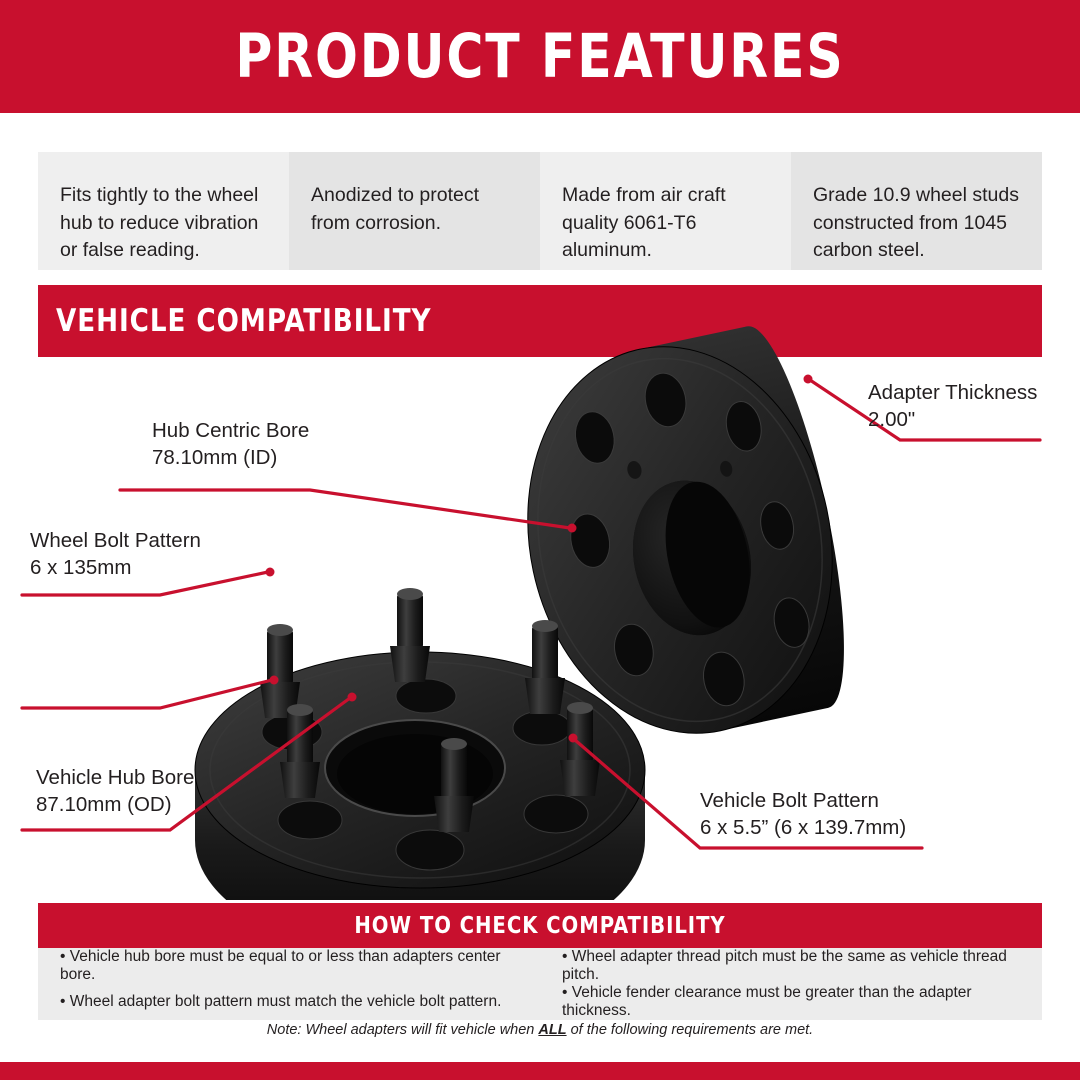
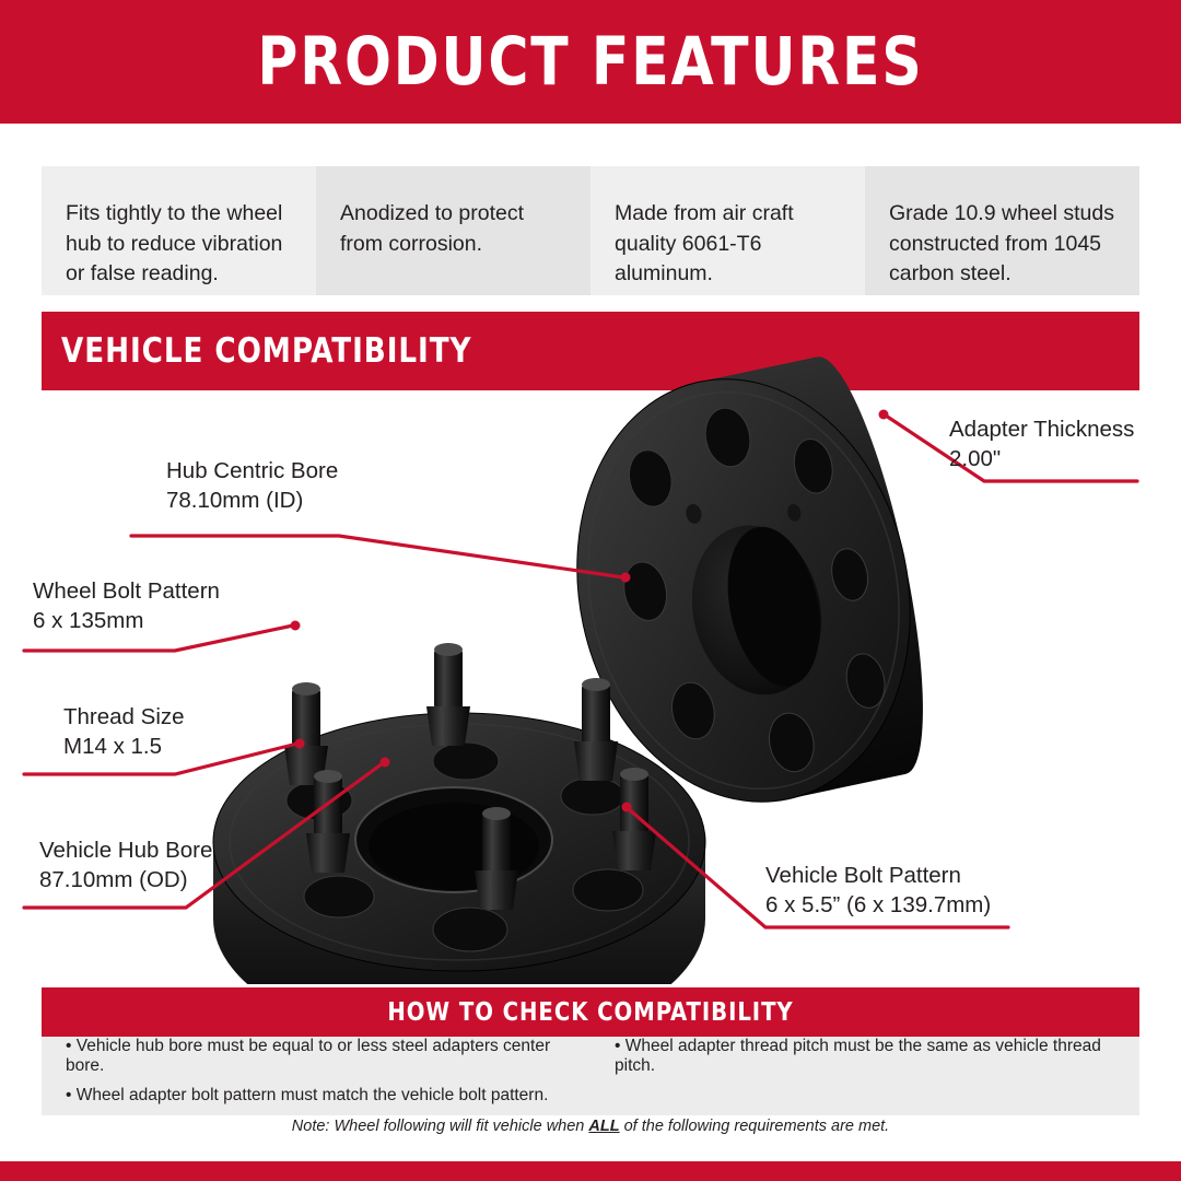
  PRODUCT FEATURES
  Fits tightly to the wheel hub to reduce vibration or false reading.
  Anodized to protect from corrosion.
  Made from air craft quality 6061-T6 aluminum.
  Grade 10.9 wheel studs constructed from 1045 carbon steel.
  VEHICLE COMPATIBILITY
  Adapter Thickness
  2.00"
  Hub Centric Bore
  78.10mm (ID)
  Wheel Bolt Pattern
  6 x 135mm
+ Thread Size
+ M14 x 1.5
  Vehicle Hub Bore
  87.10mm (OD)
  Vehicle Bolt Pattern
  6 x 5.5” (6 x 139.7mm)
  HOW TO CHECK COMPATIBILITY
- • Vehicle hub bore must be equal to or less than adapters center bore.
+ • Vehicle hub bore must be equal to or less steel adapters center bore.
  • Wheel adapter thread pitch must be the same as vehicle thread pitch.
  • Wheel adapter bolt pattern must match the vehicle bolt pattern.
- • Vehicle fender clearance must be greater than the adapter thickness.
- Note: Wheel adapters will fit vehicle when ALL of the following requirements are met.
+ Note: Wheel following will fit vehicle when ALL of the following requirements are met.
